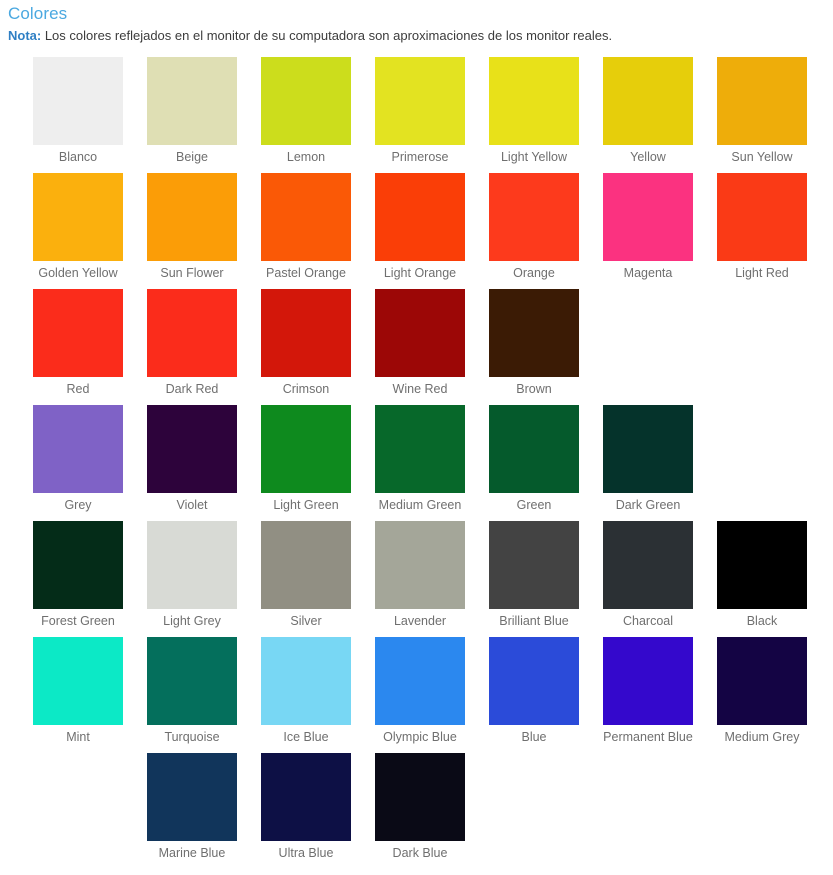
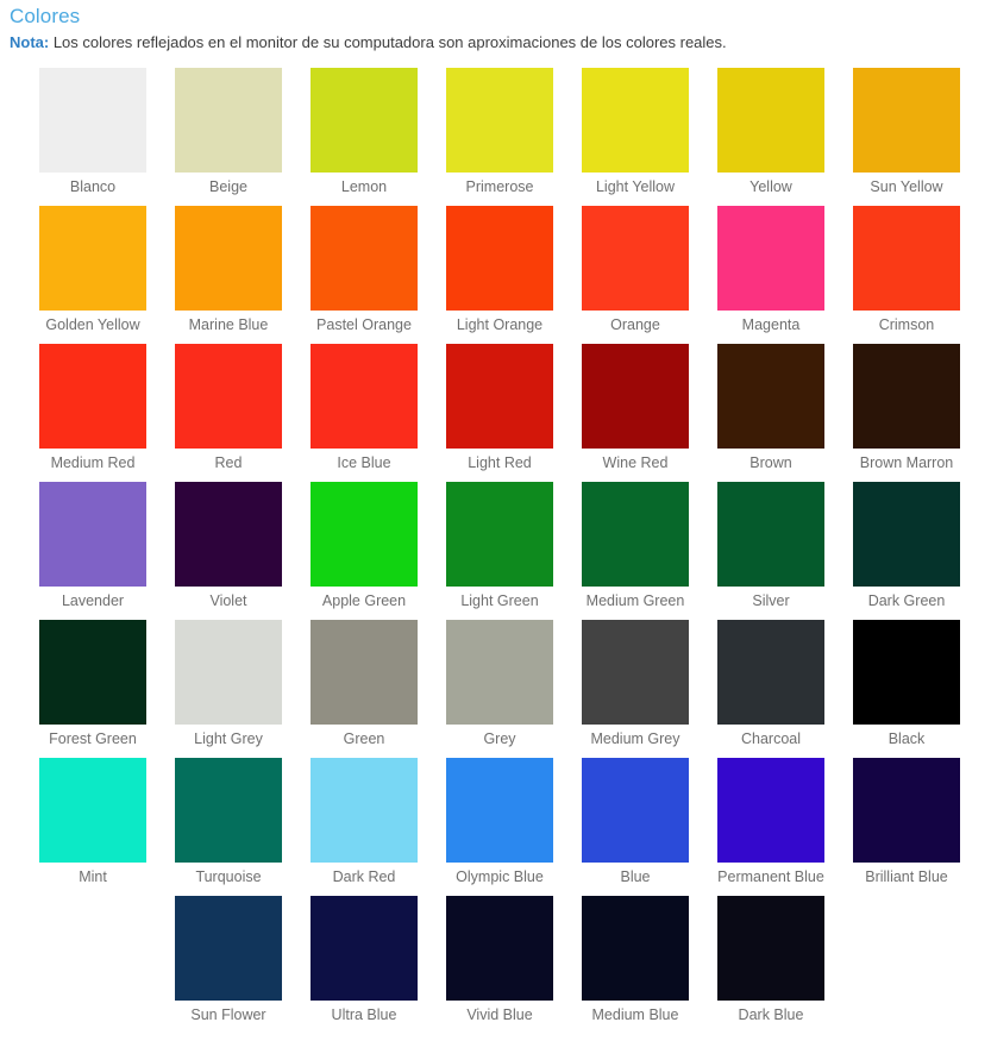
  Colores
- Nota: Los colores reflejados en el monitor de su computadora son aproximaciones de los monitor reales.
+ Nota: Los colores reflejados en el monitor de su computadora son aproximaciones de los colores reales.
  Blanco
  Beige
  Lemon
  Primerose
  Light Yellow
  Yellow
  Sun Yellow
  Golden Yellow
- Sun Flower
+ Marine Blue
  Pastel Orange
  Light Orange
  Orange
  Magenta
- Light Red
+ Crimson
+ Medium Red
  Red
- Dark Red
+ Ice Blue
- Crimson
+ Light Red
  Wine Red
  Brown
+ Brown Marron
- Grey
+ Lavender
  Violet
+ Apple Green
  Light Green
  Medium Green
- Green
+ Silver
  Dark Green
  Forest Green
  Light Grey
- Silver
+ Green
- Lavender
+ Grey
- Brilliant Blue
+ Medium Grey
  Charcoal
  Black
  Mint
  Turquoise
- Ice Blue
+ Dark Red
  Olympic Blue
  Blue
  Permanent Blue
- Medium Grey
+ Brilliant Blue
- Marine Blue
+ Sun Flower
  Ultra Blue
+ Vivid Blue
+ Medium Blue
  Dark Blue
